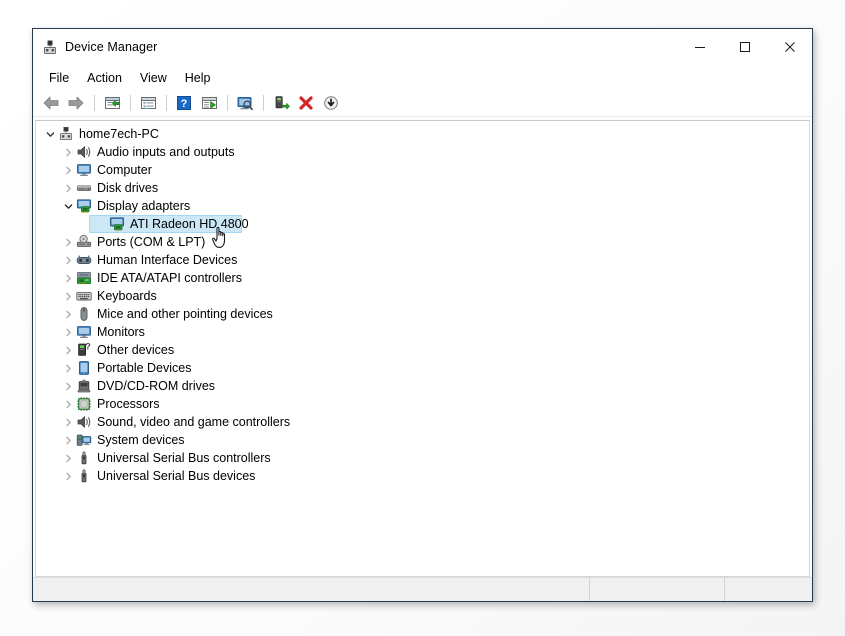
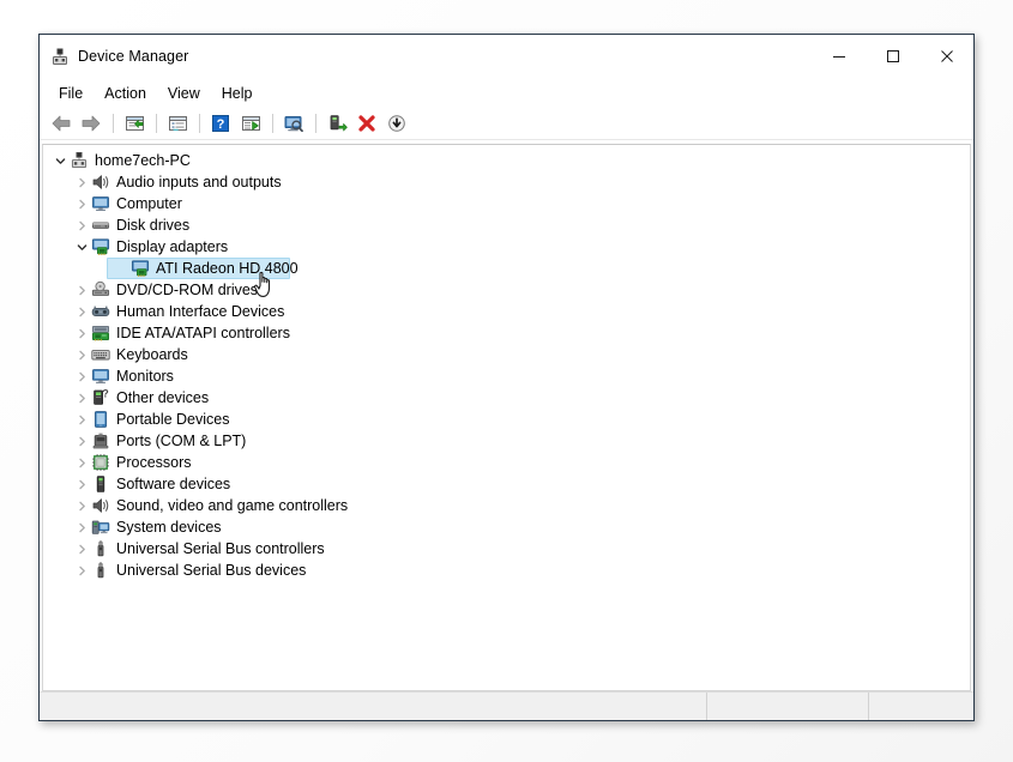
  Device Manager
  File
  Action
  View
  Help
  ?
  home7ech-PC
  Audio inputs and outputs
  Computer
  Disk drives
  Display adapters
  ATI Radeon HD 4800
- Ports (COM & LPT)
+ DVD/CD-ROM drives
  Human Interface Devices
  IDE ATA/ATAPI controllers
  Keyboards
- Mice and other pointing devices
  Monitors
  ?
  Other devices
  Portable Devices
- DVD/CD-ROM drives
+ Ports (COM & LPT)
  Processors
+ Software devices
  Sound, video and game controllers
  System devices
  Universal Serial Bus controllers
  Universal Serial Bus devices
